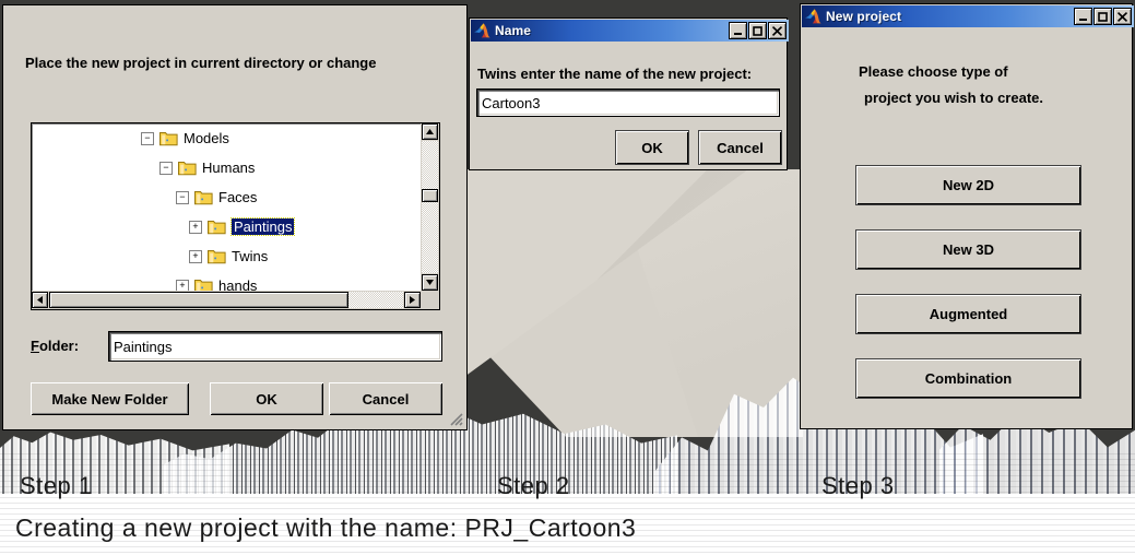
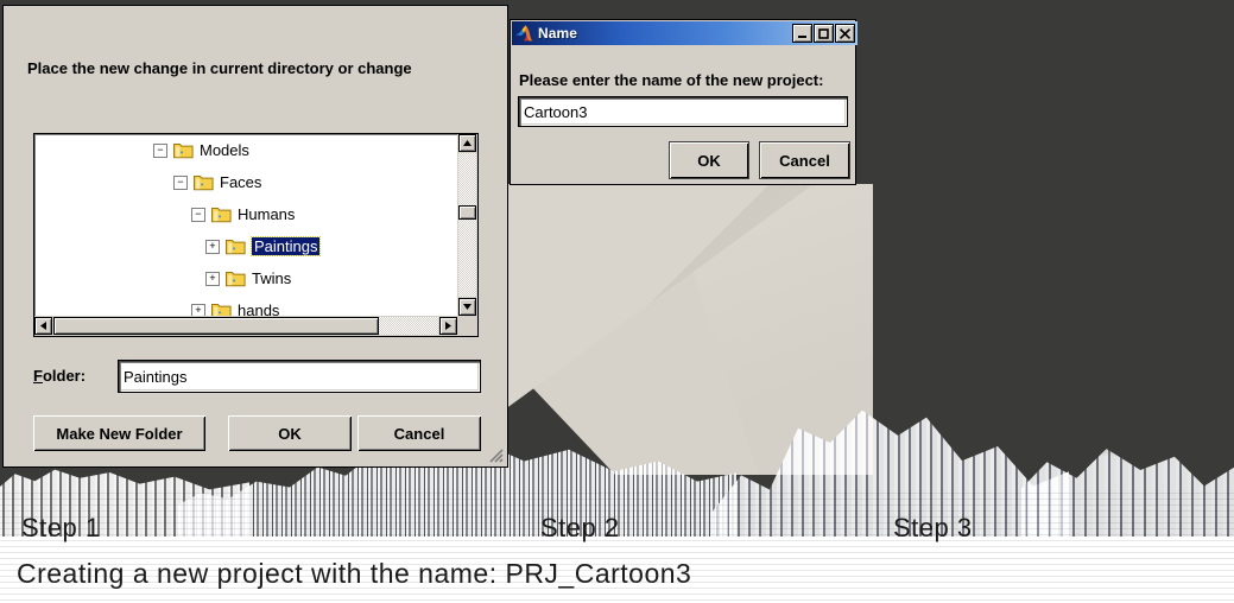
- Place the new project in current directory or change
+ Place the new change in current directory or change
  −
  Models
  −
- Humans
+ Faces
  −
- Faces
+ Humans
  +
  Paintings
  +
  Twins
  +
  hands
  Folder:
  Paintings
  Make New Folder
  OK
  Cancel
  Name
- Twins enter the name of the new project:
+ Please enter the name of the new project:
  Cartoon3
  OK
  Cancel
- New project
- Please choose type of
- project you wish to create.
- New 2D
- New 3D
- Augmented
- Combination
